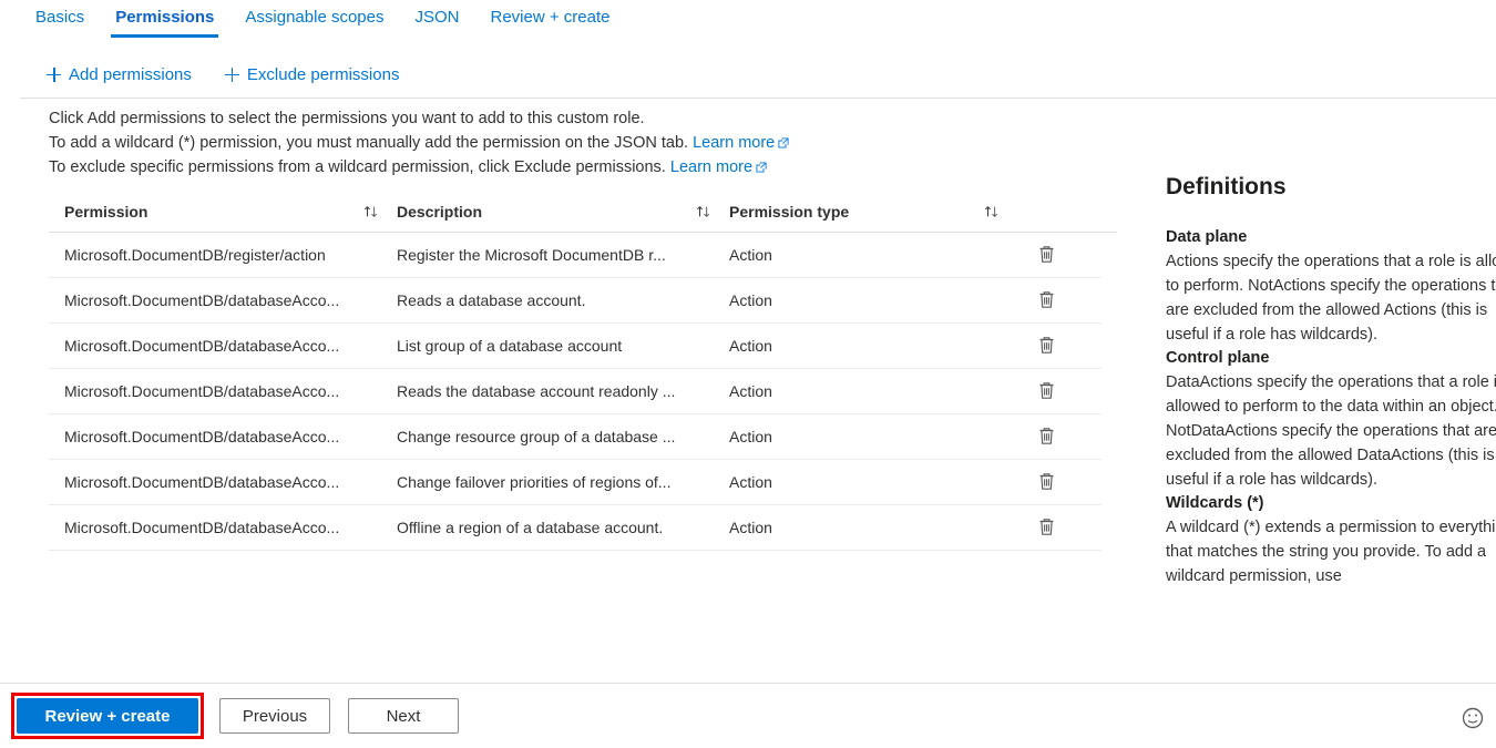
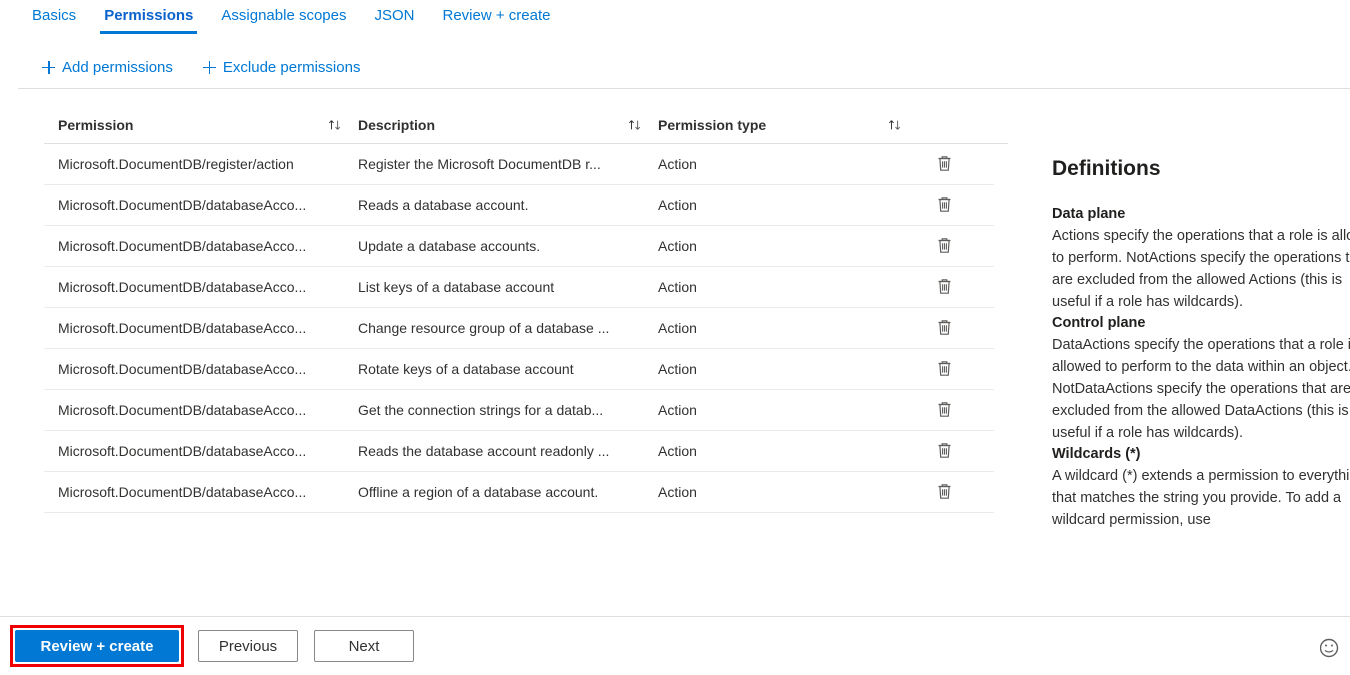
  Basics
  Permissions
  Assignable scopes
  JSON
  Review + create
  Add permissions
  Exclude permissions
- Click Add permissions to select the permissions you want to add to this custom role.
- To add a wildcard (*) permission, you must manually add the permission on the JSON tab. Learn more
- To exclude specific permissions from a wildcard permission, click Exclude permissions. Learn more
  Permission	Description	Permission type
  Microsoft.DocumentDB/register/action	Register the Microsoft DocumentDB r...	Action
  Microsoft.DocumentDB/databaseAcco...	Reads a database account.	Action
+ Microsoft.DocumentDB/databaseAcco...	Update a database accounts.	Action
- Microsoft.DocumentDB/databaseAcco...	List group of a database account	Action
+ Microsoft.DocumentDB/databaseAcco...	List keys of a database account	Action
- Microsoft.DocumentDB/databaseAcco...	Reads the database account readonly ...	Action
+ Microsoft.DocumentDB/databaseAcco...	Change resource group of a database ...	Action
+ Microsoft.DocumentDB/databaseAcco...	Rotate keys of a database account	Action
+ Microsoft.DocumentDB/databaseAcco...	Get the connection strings for a datab...	Action
- Microsoft.DocumentDB/databaseAcco...	Change resource group of a database ...	Action
+ Microsoft.DocumentDB/databaseAcco...	Reads the database account readonly ...	Action
- Microsoft.DocumentDB/databaseAcco...	Change failover priorities of regions of...	Action
  Microsoft.DocumentDB/databaseAcco...	Offline a region of a database account.	Action
  Definitions
  Data plane
  Actions specify the operations that a role is all to perform. NotActions specify the operations t are excluded from the allowed Actions (this is useful if a role has wildcards).
  Control plane
  DataActions specify the operations that a role i allowed to perform to the data within an object NotDataActions specify the operations that are excluded from the allowed DataActions (this is useful if a role has wildcards).
  Wildcards (*)
  A wildcard (*) extends a permission to everythi that matches the string you provide. To add a wildcard permission, use
  Review + create
  Previous
  Next
